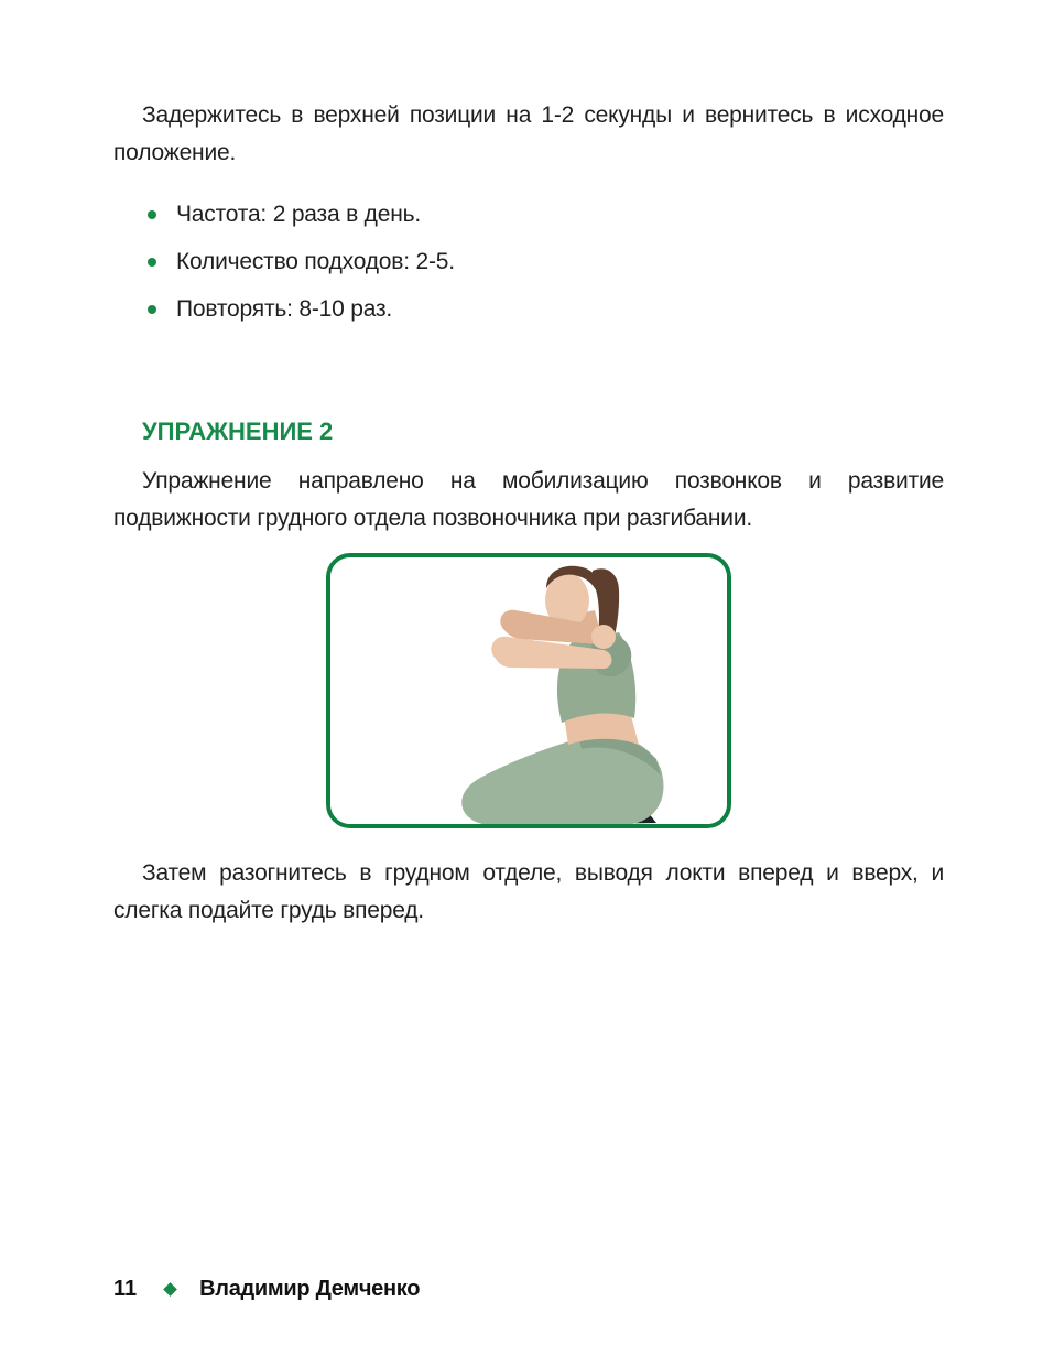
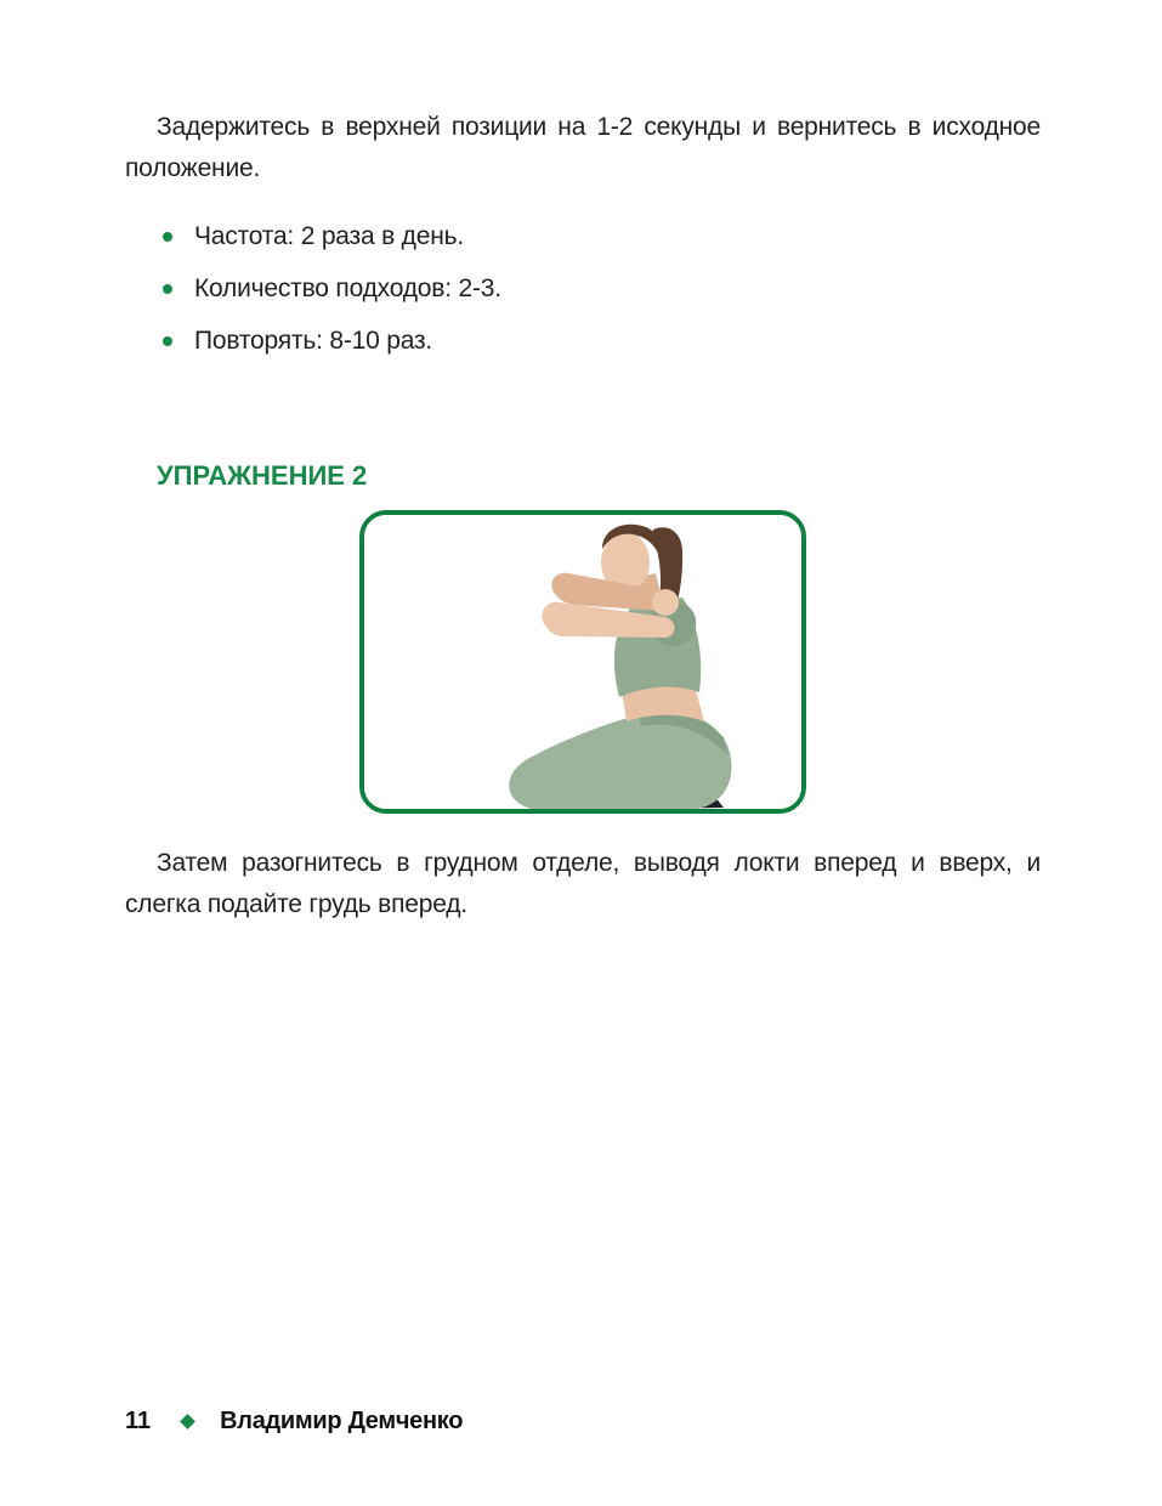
  Задержитесь в верхней позиции на 1-2 секунды и вернитесь в исходное положение.
  Частота: 2 раза в день.
- Количество подходов: 2-5.
+ Количество подходов: 2-3.
  Повторять: 8-10 раз.
  УПРАЖНЕНИЕ 2
- Упражнение направлено на мобилизацию позвонков и развитие подвижности грудного отдела позвоночника при разгибании.
  Затем разогнитесь в грудном отделе, выводя локти вперед и вверх, и слегка подайте грудь вперед.
  11
  Владимир Демченко
